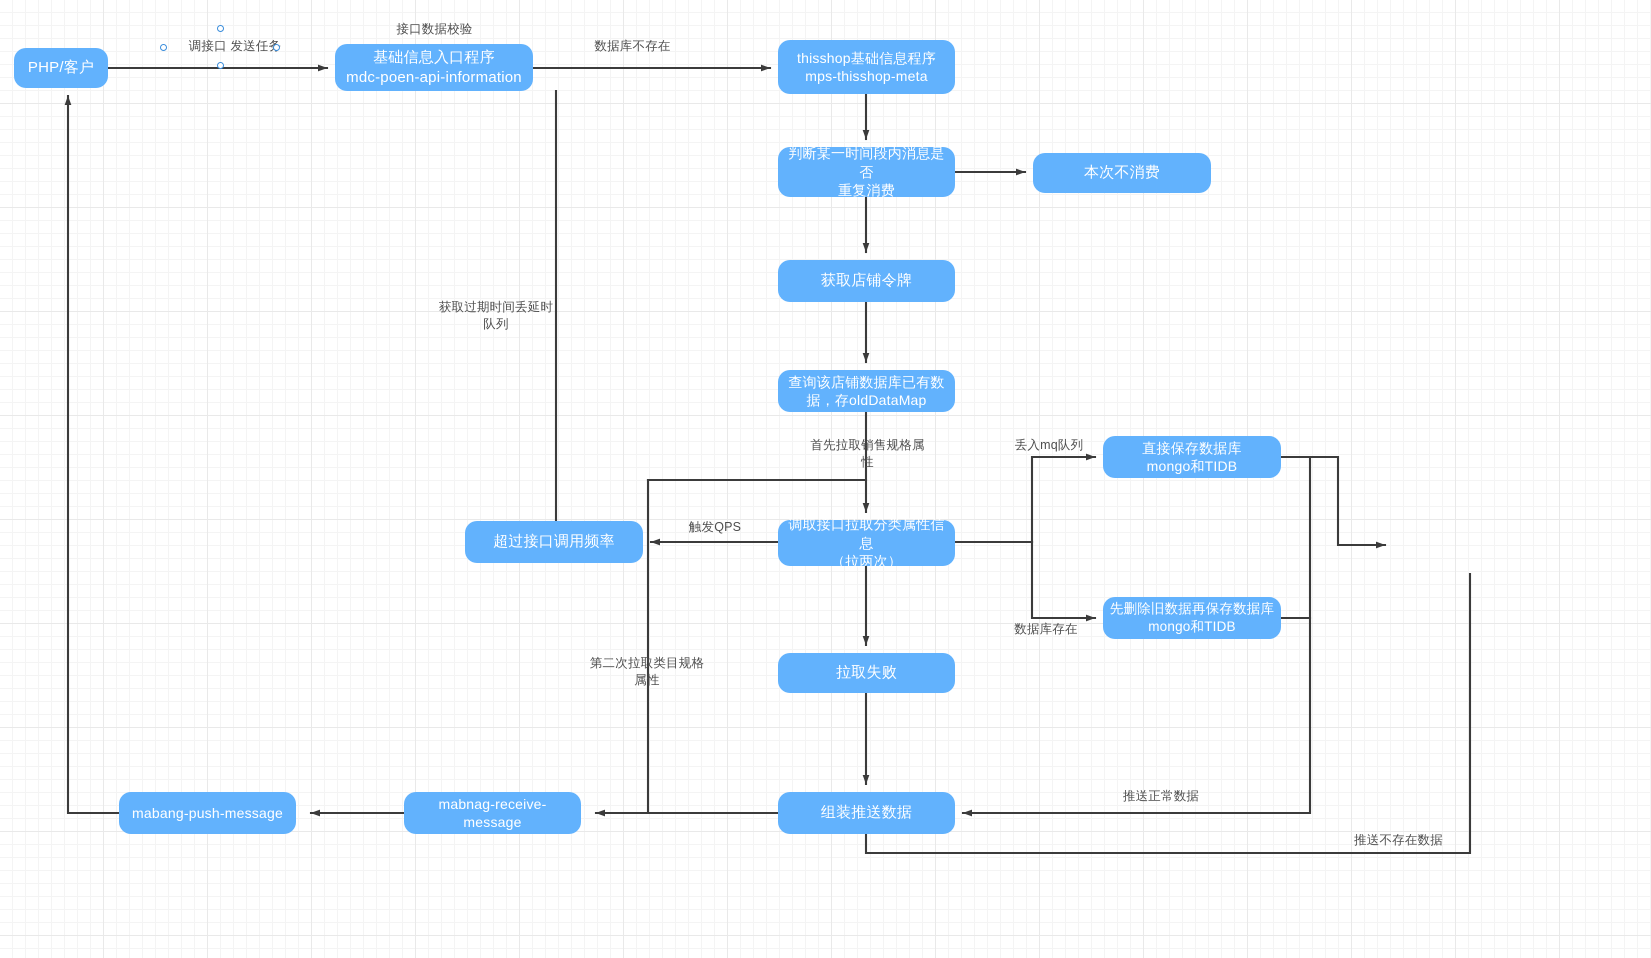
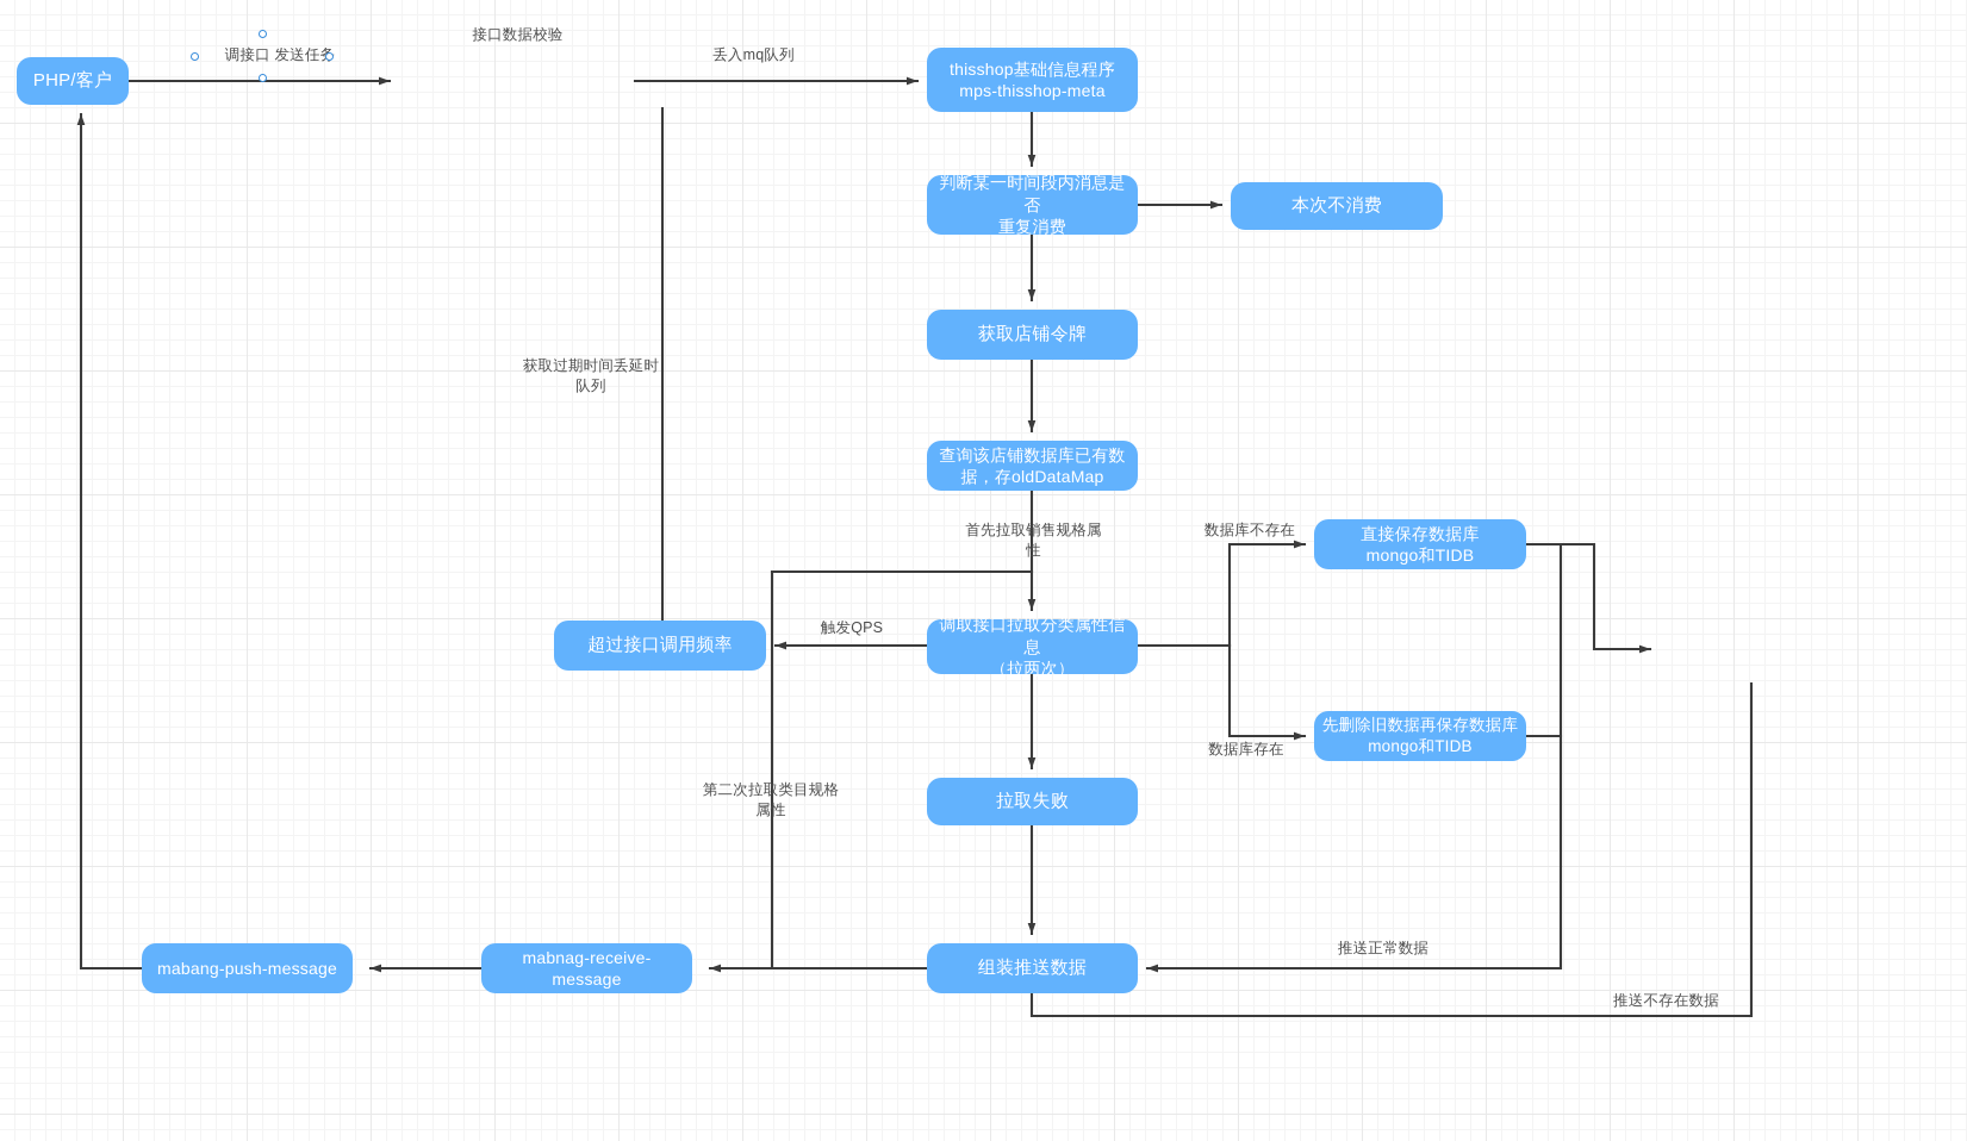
  PHP/客户
- 基础信息入口程序
- mdc-poen-api-information
  thisshop基础信息程序
  mps-thisshop-meta
  判断某一时间段内消息是否
  重复消费
  本次不消费
  获取店铺令牌
  查询该店铺数据库已有数
  据，存oldDataMap
  超过接口调用频率
  调取接口拉取分类属性信息
  （拉两次）
  直接保存数据库
  mongo和TIDB
  先删除旧数据再保存数据库
  mongo和TIDB
  拉取失败
  组装推送数据
  mabnag-receive-message
  mabang-push-message
  调接口 发送任
  接口数据校验
- 数据库不存在
+ 丢入mq队列
  获取过期时间丢延时
  队列
  首先拉取销售规格属
  性
  触发QPS
- 丢入mq队列
+ 数据库不存在
  数据库存在
  第二次拉取类目规格
  属性
  推送正常数据
  推送不存在数据
